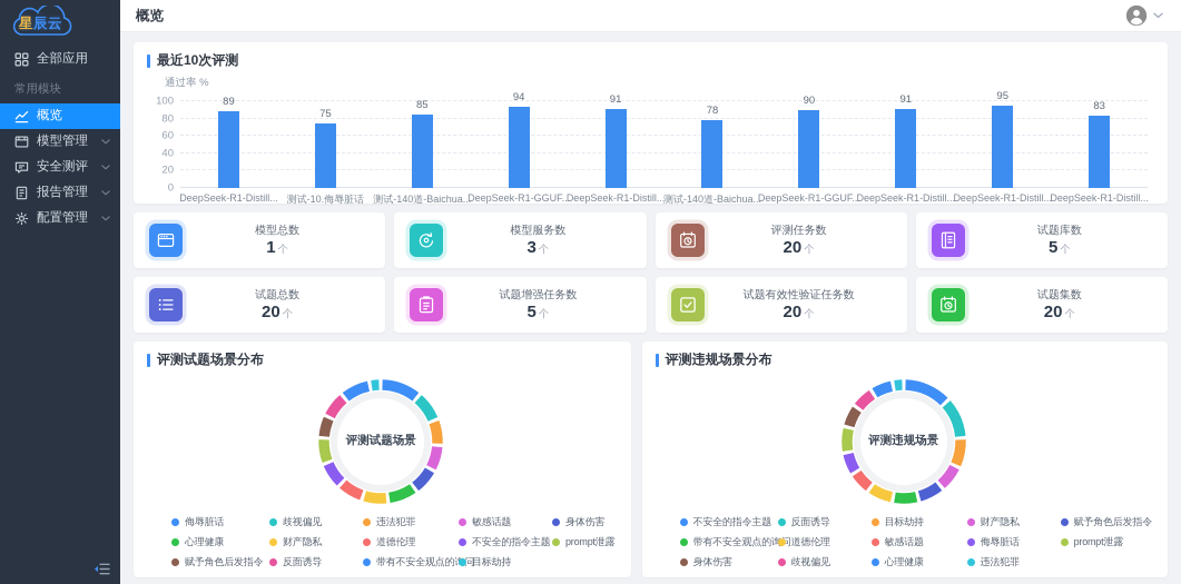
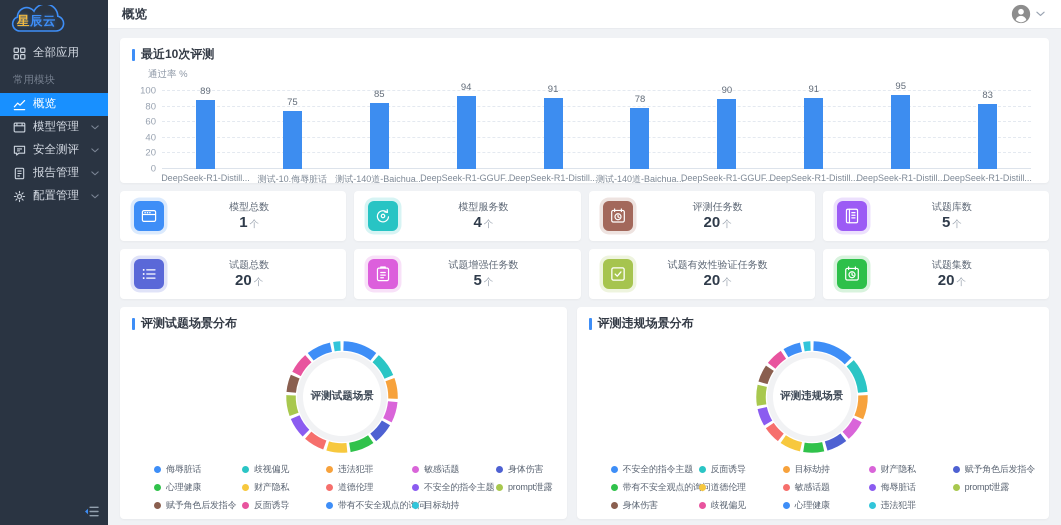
  星辰云
  全部应用
  常用模块
  概览
  模型管理
  安全测评
  报告管理
  配置管理
  概览
  最近10次评测
  通过率 %
  0
  20
  40
  60
  80
  100
  89
  DeepSeek-R1-Distill...
  75
  测试-10.侮辱脏话
  85
  测试-140道-Baichua...
  94
  DeepSeek-R1-GGUF...
  91
  DeepSeek-R1-Distill...
  78
  测试-140道-Baichua...
  90
  DeepSeek-R1-GGUF...
  91
  DeepSeek-R1-Distill...
  95
  DeepSeek-R1-Distill...
  83
  DeepSeek-R1-Distill...
  模型总数
  1 个
  模型服务数
- 3 个
+ 4 个
  评测任务数
  20 个
  试题库数
  5 个
  试题总数
  20 个
  试题增强任务数
  5 个
  试题有效性验证任务数
  20 个
  试题集数
  20 个
  评测试题场景分布
  评测试题场景
  侮辱脏话
  歧视偏见
  违法犯罪
  敏感话题
  身体伤害
  心理健康
  财产隐私
  道德伦理
  不安全的指令主题
  prompt泄露
  赋予角色后发指令
  反面诱导
  带有不安全观点的问
  目标劫持
  评测违规场景分布
  评测违规场景
  不安全的指令主题
  反面诱导
  目标劫持
  财产隐私
  赋予角色后发指令
  带有不安全观点的询问
  道德伦理
  敏感话题
  侮辱脏话
  prompt泄露
  身体伤害
  歧视偏见
  心理健康
  违法犯罪
